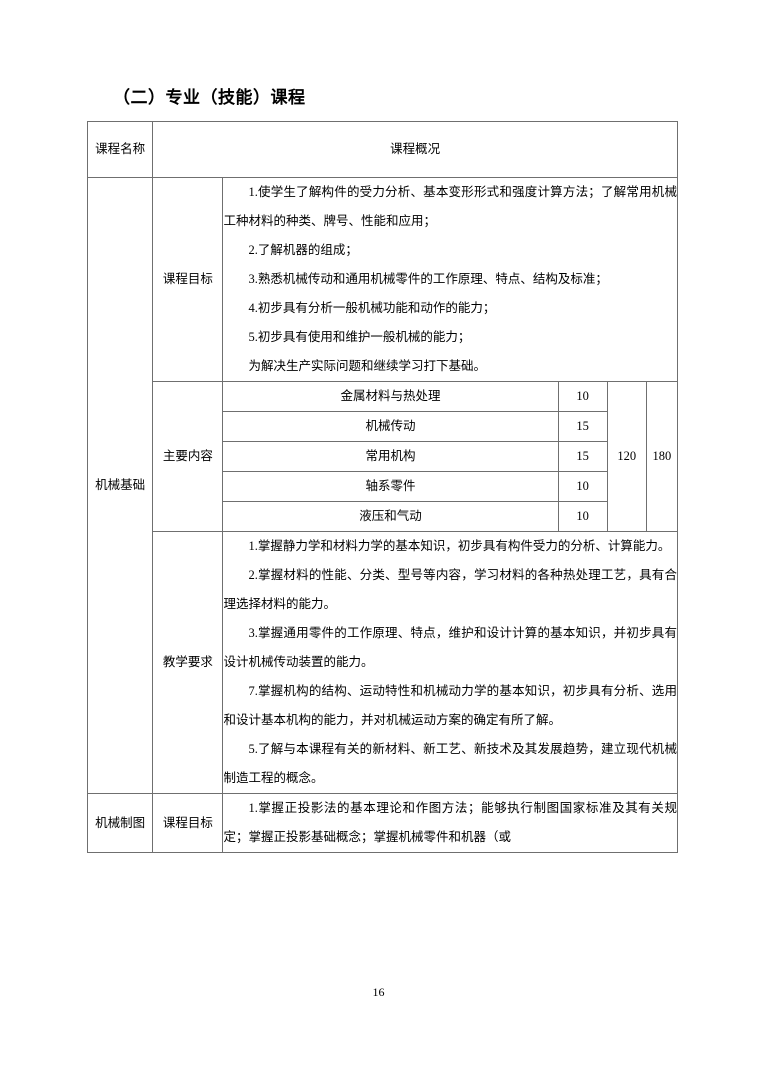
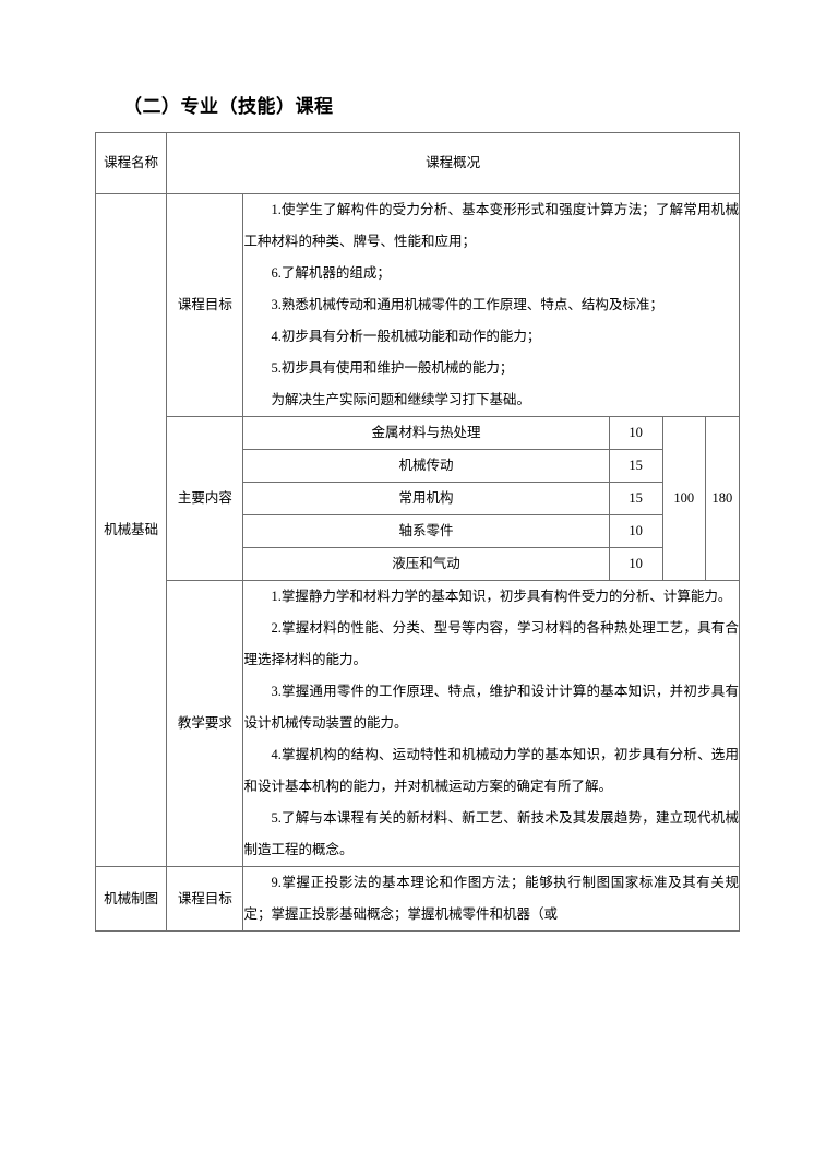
  （二）专业（技能）课程
  课程名称	课程概况
- 机械基础	课程目标	1.使学生了解构件的受力分析、基本变形形式和强度计算方法；了解常用机械工种材料的种类、牌号、性能和应用； 2.了解机器的组成； 3.熟悉机械传动和通用机械零件的工作原理、特点、结构及标准； 4.初步具有分析一般机械功能和动作的能力； 5.初步具有使用和维护一般机械的能力； 为解决生产实际问题和继续学习打下基础。
+ 机械基础	课程目标	1.使学生了解构件的受力分析、基本变形形式和强度计算方法；了解常用机械工种材料的种类、牌号、性能和应用； 6.了解机器的组成； 3.熟悉机械传动和通用机械零件的工作原理、特点、结构及标准； 4.初步具有分析一般机械功能和动作的能力； 5.初步具有使用和维护一般机械的能力； 为解决生产实际问题和继续学习打下基础。
- 主要内容	金属材料与热处理	10	120	180
+ 主要内容	金属材料与热处理	10	100	180
  机械传动	15
  常用机构	15
  轴系零件	10
  液压和气动	10
- 教学要求	1.掌握静力学和材料力学的基本知识，初步具有构件受力的分析、计算能力。 2.掌握材料的性能、分类、型号等内容，学习材料的各种热处理工艺，具有合理选择材料的能力。 3.掌握通用零件的工作原理、特点，维护和设计计算的基本知识，并初步具有设计机械传动装置的能力。 7.掌握机构的结构、运动特性和机械动力学的基本知识，初步具有分析、选用和设计基本机构的能力，并对机械运动方案的确定有所了解。 5.了解与本课程有关的新材料、新工艺、新技术及其发展趋势，建立现代机械制造工程的概念。
+ 教学要求	1.掌握静力学和材料力学的基本知识，初步具有构件受力的分析、计算能力。 2.掌握材料的性能、分类、型号等内容，学习材料的各种热处理工艺，具有合理选择材料的能力。 3.掌握通用零件的工作原理、特点，维护和设计计算的基本知识，并初步具有设计机械传动装置的能力。 4.掌握机构的结构、运动特性和机械动力学的基本知识，初步具有分析、选用和设计基本机构的能力，并对机械运动方案的确定有所了解。 5.了解与本课程有关的新材料、新工艺、新技术及其发展趋势，建立现代机械制造工程的概念。
- 机械制图	课程目标	1.掌握正投影法的基本理论和作图方法；能够执行制图国家标准及其有关规定；掌握正投影基础概念；掌握机械零件和机器（或
+ 机械制图	课程目标	9.掌握正投影法的基本理论和作图方法；能够执行制图国家标准及其有关规定；掌握正投影基础概念；掌握机械零件和机器（或
- 16
